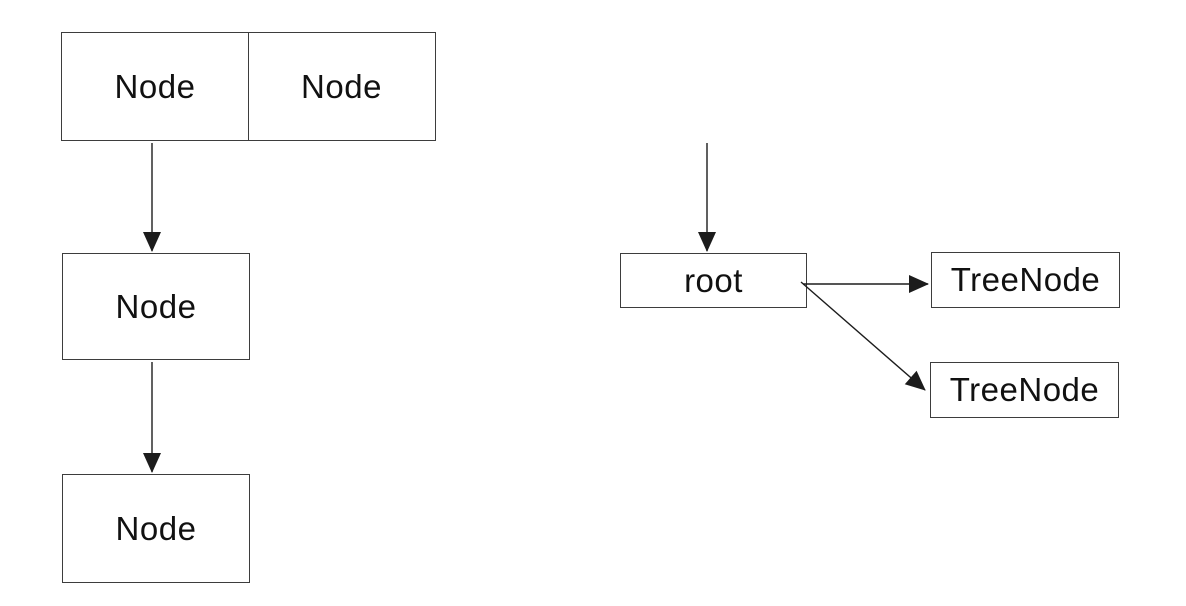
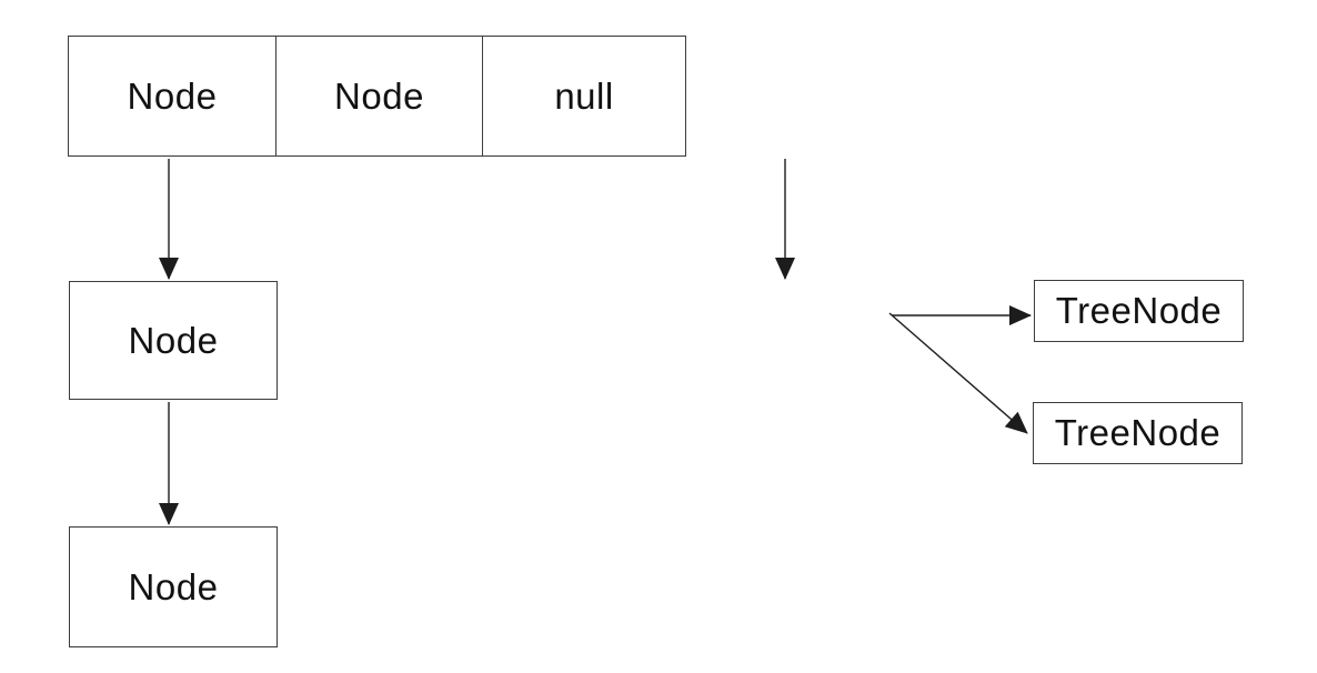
  Node
  Node
+ null
  Node
  Node
- root
  TreeNode
  TreeNode
